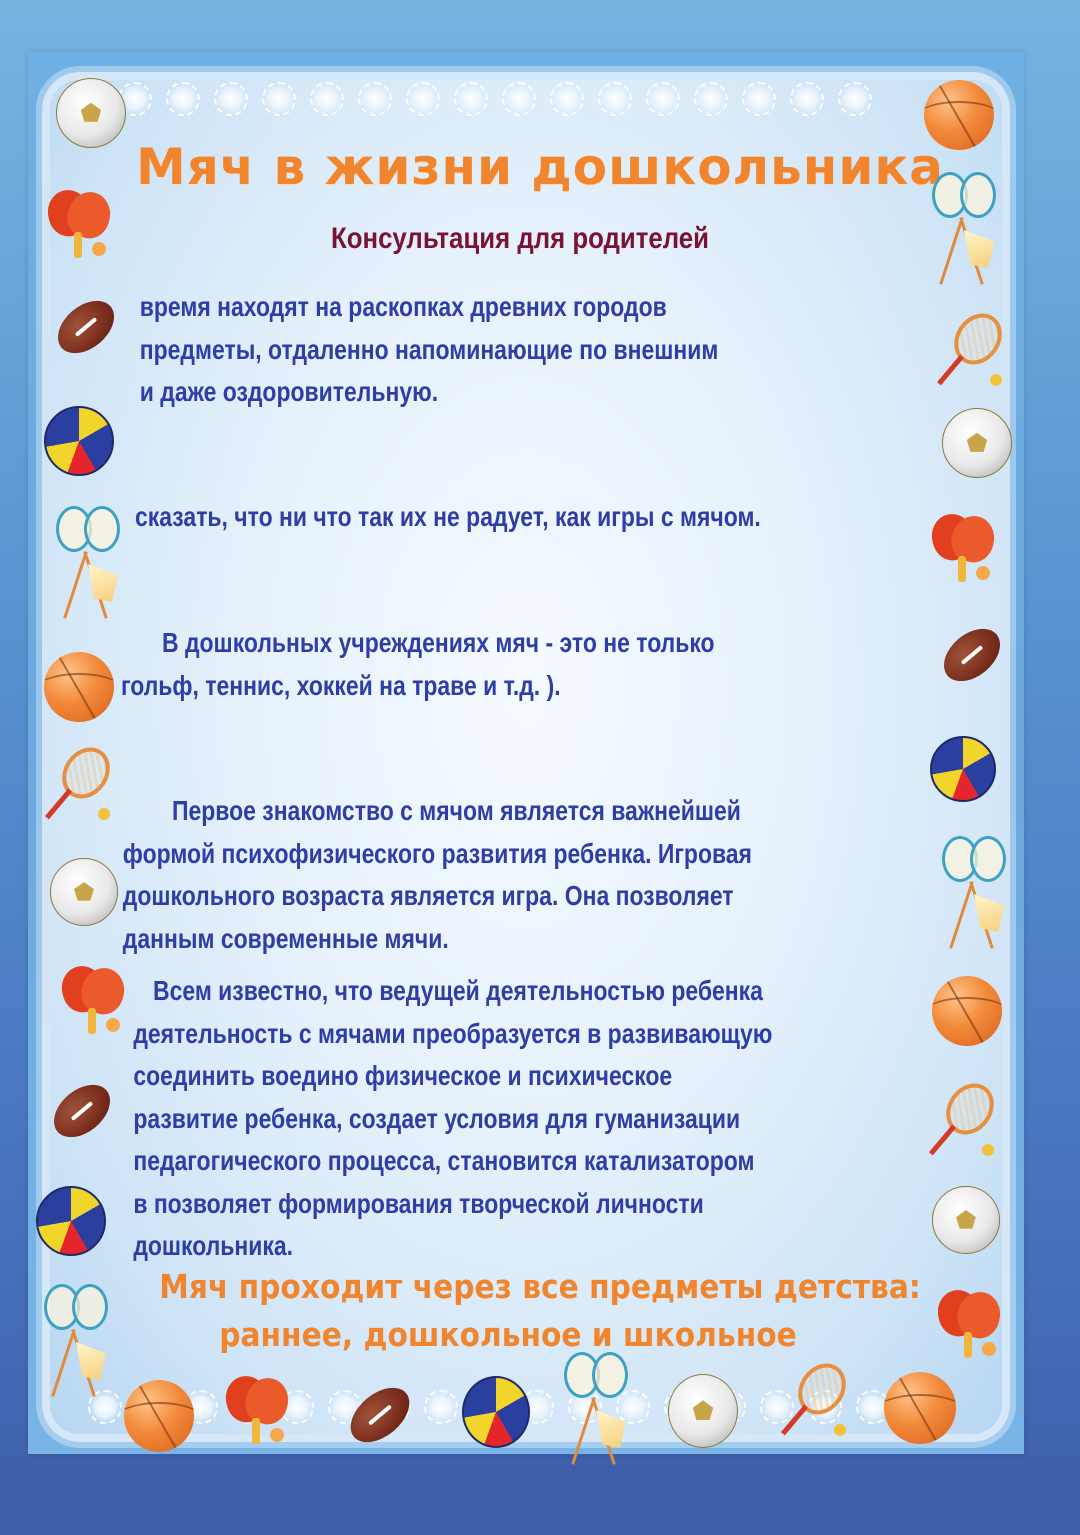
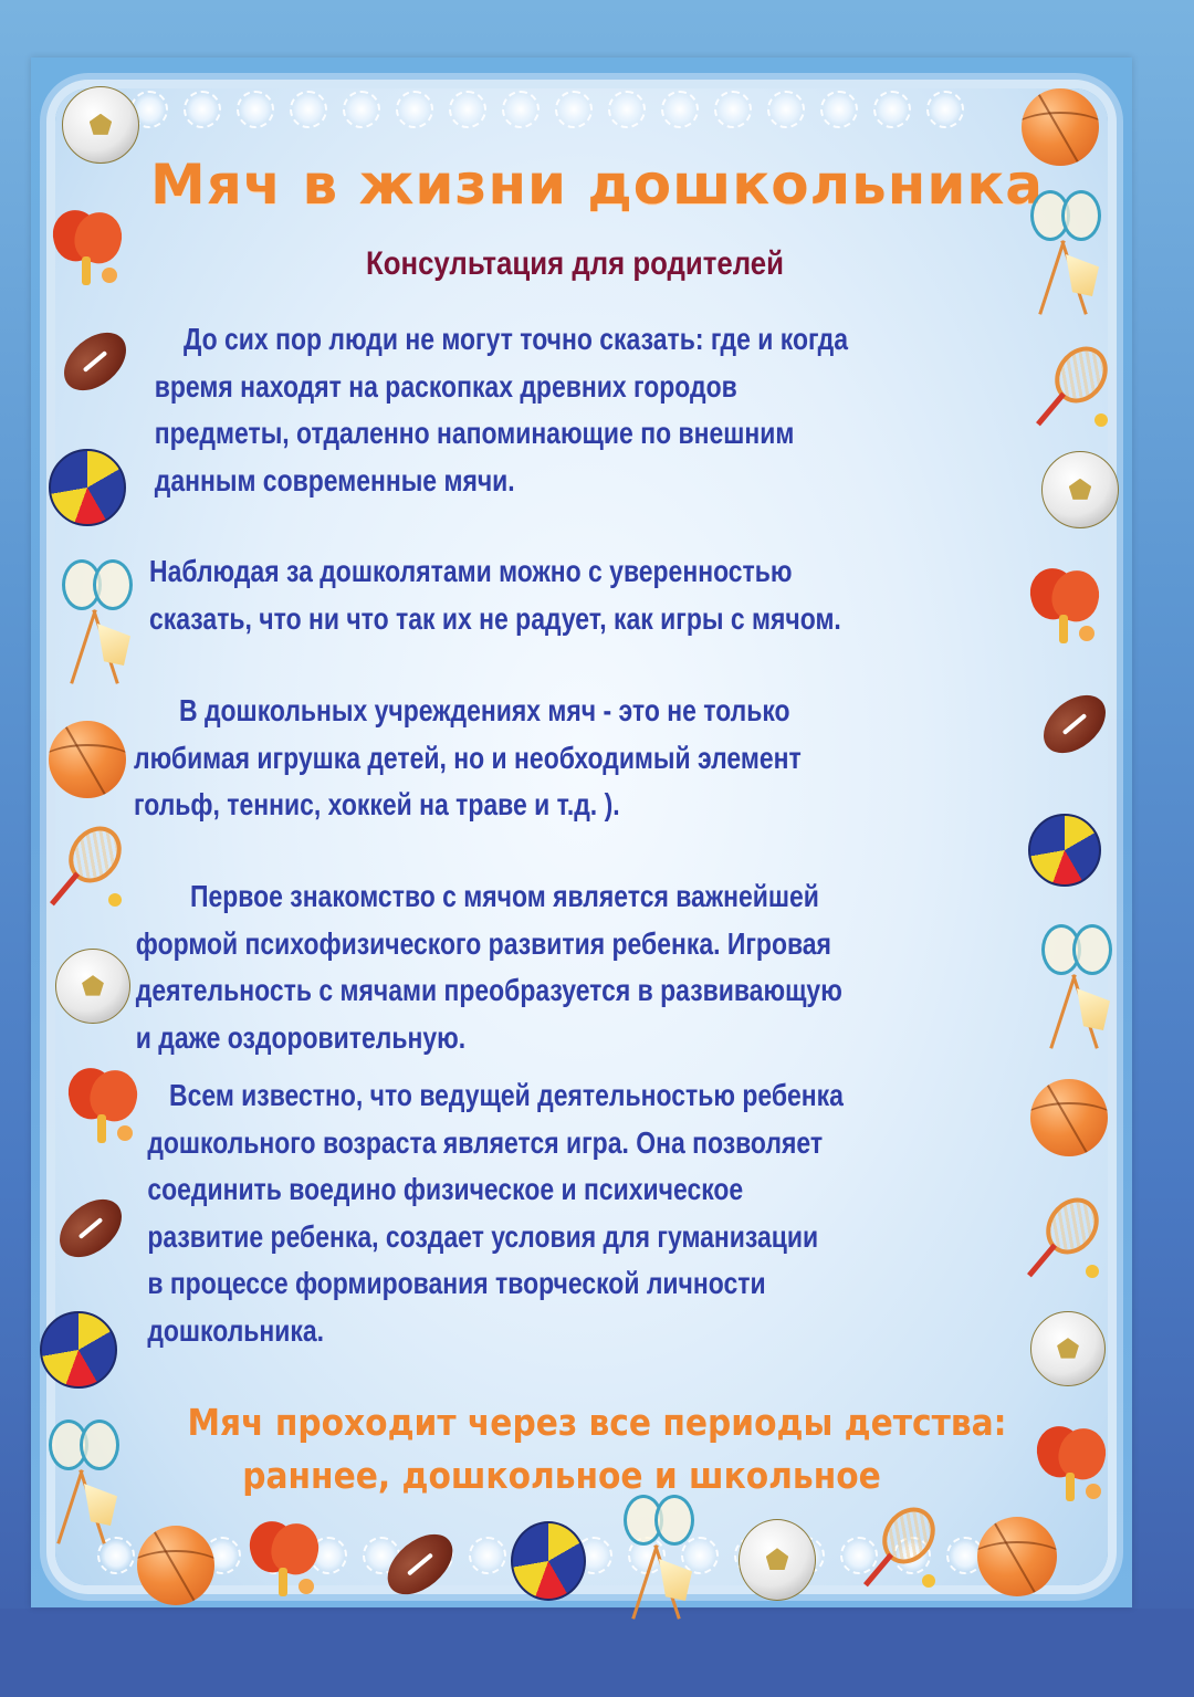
  Мяч в жизни дошкольника
  Консультация для родителей
+ До сих пор люди не могут точно сказать: где и когда
  время находят на раскопках древних городов
  предметы, отдаленно напоминающие по внешним
- и даже оздоровительную.
+ данным современные мячи.
+ Наблюдая за дошколятами можно с уверенностью
  сказать, что ни что так их не радует, как игры с мячом.
  В дошкольных учреждениях мяч - это не только
+ любимая игрушка детей, но и необходимый элемент
  гольф, теннис, хоккей на траве и т.д. ).
  Первое знакомство с мячом является важнейшей
  формой психофизического развития ребенка. Игровая
- дошкольного возраста является игра. Она позволяет
+ деятельность с мячами преобразуется в развивающую
- данным современные мячи.
+ и даже оздоровительную.
  Всем известно, что ведущей деятельностью ребенка
- деятельность с мячами преобразуется в развивающую
+ дошкольного возраста является игра. Она позволяет
  соединить воедино физическое и психическое
  развитие ребенка, создает условия для гуманизации
- педагогического процесса, становится катализатором
- в позволяет формирования творческой личности
+ в процессе формирования творческой личности
  дошкольника.
- Мяч проходит через все предметы детства:
+ Мяч проходит через все периоды детства:
  раннее, дошкольное и школьное
